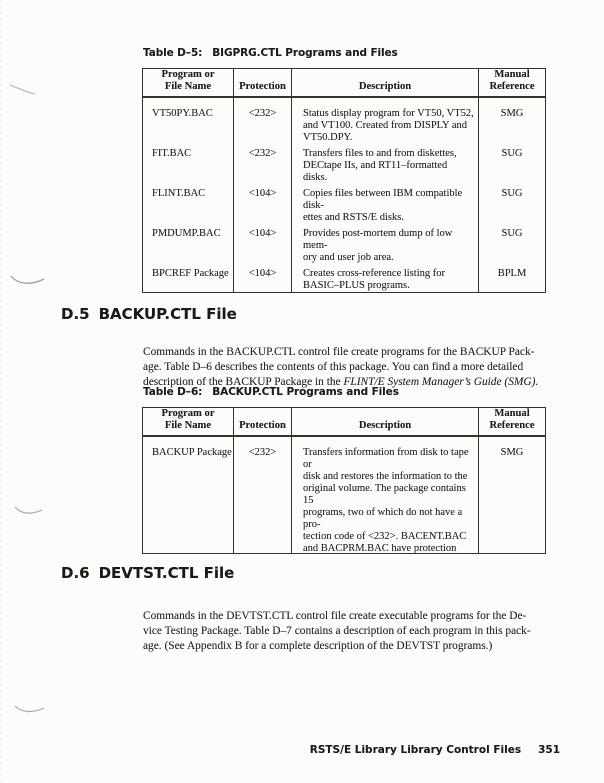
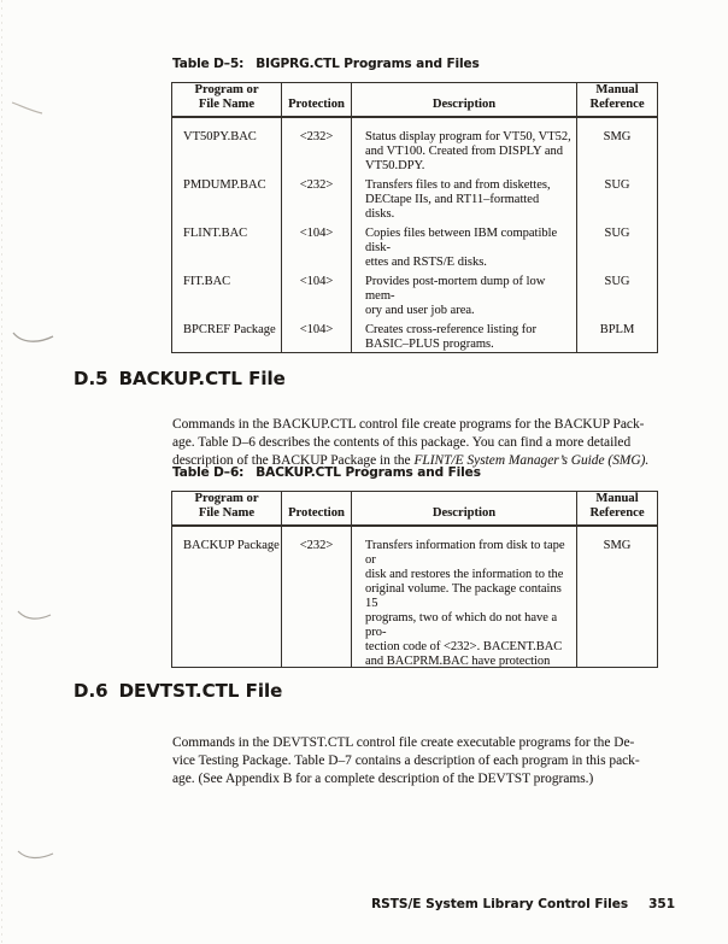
  Table D–5: BIGPRG.CTL Programs and Files
  Program or
  File Name
  Protection
  Description
  Manual
  Reference
  VT50PY.BAC
  <232>
  Status display program for VT50, VT52,
  and VT100. Created from DISPLY and
  VT50.DPY.
  SMG
- FIT.BAC
+ PMDUMP.BAC
  <232>
  Transfers files to and from diskettes,
  DECtape IIs, and RT11–formatted disks.
  SUG
  FLINT.BAC
  <104>
  Copies files between IBM compatible disk-
  ettes and RSTS/E disks.
  SUG
- PMDUMP.BAC
+ FIT.BAC
  <104>
  Provides post-mortem dump of low mem-
  ory and user job area.
  SUG
  BPCREF Package
  <104>
  Creates cross-reference listing for
  BASIC–PLUS programs.
  BPLM
  D.5 BACKUP.CTL File
  Commands in the BACKUP.CTL control file create programs for the BACKUP Pack-
  age. Table D–6 describes the contents of this package. You can find a more detailed
  description of the BACKUP Package in the FLINT/E System Manager’s Guide (SMG).
  Table D–6: BACKUP.CTL Programs and Files
  Program or
  File Name
  Protection
  Description
  Manual
  Reference
  BACKUP Package
  <232>
  Transfers information from disk to tape or
  disk and restores the information to the
  original volume. The package contains 15
  programs, two of which do not have a pro-
  tection code of <232>. BACENT.BAC
  and BACPRM.BAC have protection
  SMG
  D.6 DEVTST.CTL File
  Commands in the DEVTST.CTL control file create executable programs for the De-
  vice Testing Package. Table D–7 contains a description of each program in this pack-
  age. (See Appendix B for a complete description of the DEVTST programs.)
- RSTS/E Library Library Control Files 351
+ RSTS/E System Library Control Files 351
